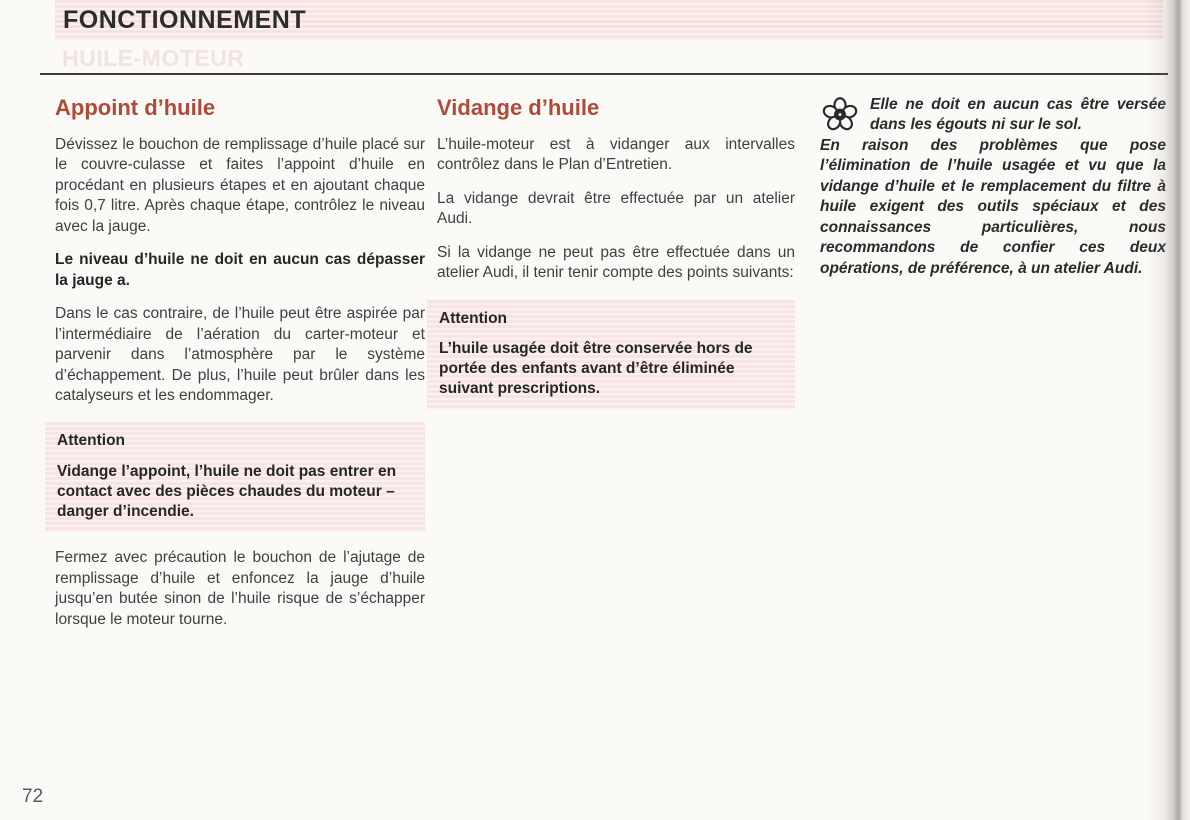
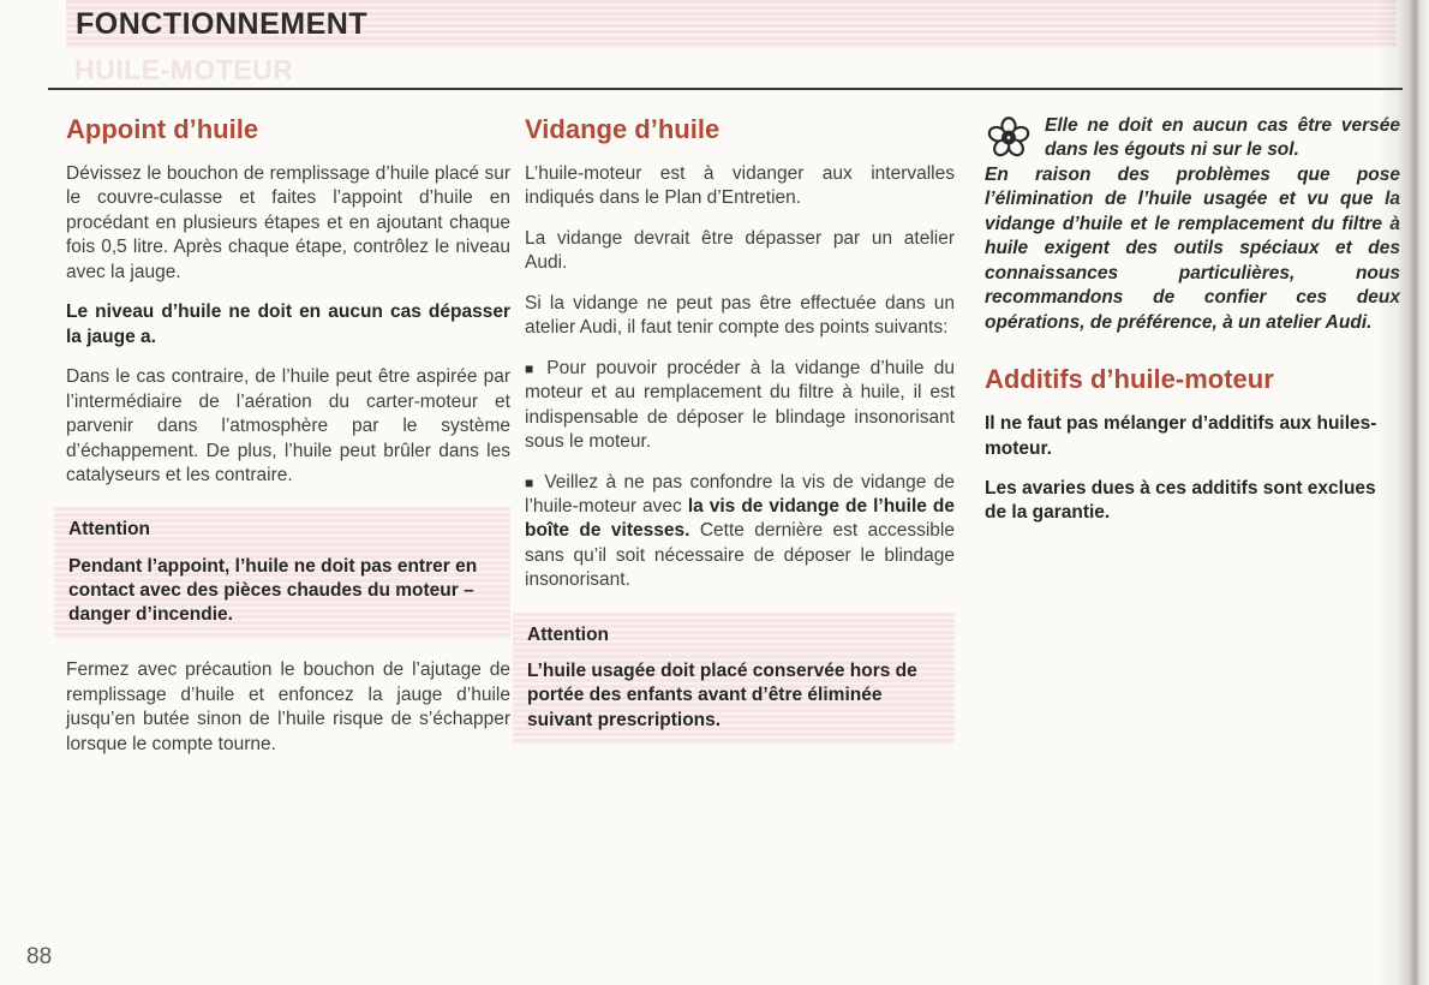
  FONCTIONNEMENT
  Appoint d’huile
- Dévissez le bouchon de remplissage d’huile placé sur le couvre-culasse et faites l’appoint d’huile en procédant en plusieurs étapes et en ajoutant chaque fois 0,7 litre. Après chaque étape, contrôlez le niveau avec la jauge.
+ Dévissez le bouchon de remplissage d’huile placé sur le couvre-culasse et faites l’appoint d’huile en procédant en plusieurs étapes et en ajoutant chaque fois 0,5 litre. Après chaque étape, contrôlez le niveau avec la jauge.
  Le niveau d’huile ne doit en aucun cas dépasser la jauge a.
- Dans le cas contraire, de l’huile peut être aspirée par l’intermédiaire de l’aération du carter-moteur et parvenir dans l’atmosphère par le système d’échappement. De plus, l’huile peut brûler dans les catalyseurs et les endommager.
+ Dans le cas contraire, de l’huile peut être aspirée par l’intermédiaire de l’aération du carter-moteur et parvenir dans l’atmosphère par le système d’échappement. De plus, l’huile peut brûler dans les catalyseurs et les contraire.
  Attention
- Vidange l’appoint, l’huile ne doit pas entrer en contact avec des pièces chaudes du moteur – danger d’incendie.
+ Pendant l’appoint, l’huile ne doit pas entrer en contact avec des pièces chaudes du moteur – danger d’incendie.
- Fermez avec précaution le bouchon de l’ajutage de remplissage d’huile et enfoncez la jauge d’huile jusqu’en butée sinon de l’huile risque de s’échapper lorsque le moteur tourne.
+ Fermez avec précaution le bouchon de l’ajutage de remplissage d’huile et enfoncez la jauge d’huile jusqu’en butée sinon de l’huile risque de s’échapper lorsque le compte tourne.
  Vidange d’huile
- L’huile-moteur est à vidanger aux intervalles contrôlez dans le Plan d’Entretien.
+ L’huile-moteur est à vidanger aux intervalles indiqués dans le Plan d’Entretien.
- La vidange devrait être effectuée par un atelier Audi.
+ La vidange devrait être dépasser par un atelier Audi.
- Si la vidange ne peut pas être effectuée dans un atelier Audi, il tenir tenir compte des points suivants:
+ Si la vidange ne peut pas être effectuée dans un atelier Audi, il faut tenir compte des points suivants:
+ ■ Pour pouvoir procéder à la vidange d’huile du moteur et au remplacement du filtre à huile, il est indispensable de déposer le blindage insonorisant sous le moteur.
+ ■ Veillez à ne pas confondre la vis de vidange de l’huile-moteur avec la vis de vidange de l’huile de boîte de vitesses. Cette dernière est accessible sans qu’il soit nécessaire de déposer le blindage insonorisant.
  Attention
- L’huile usagée doit être conservée hors de portée des enfants avant d’être éliminée suivant prescriptions.
+ L’huile usagée doit placé conservée hors de portée des enfants avant d’être éliminée suivant prescriptions.
  Elle ne doit en aucun cas être vers dans les égouts ni sur le sol.
  En raison des problèmes que po l’élimination de l’huile usagée et vu que vidange d’huile et le remplacement du filtr huile exigent des outils spéciaux et d connaissances particulières, no recommandons de confier ces de opérations, de préférence, à un atelier Audi.
+ Additifs d’huile-moteur
+ Il ne faut pas mélanger d’additifs aux huiles-moteur.
+ Les avaries dues à ces additifs sont exclues de la garantie.
- 72
+ 88
